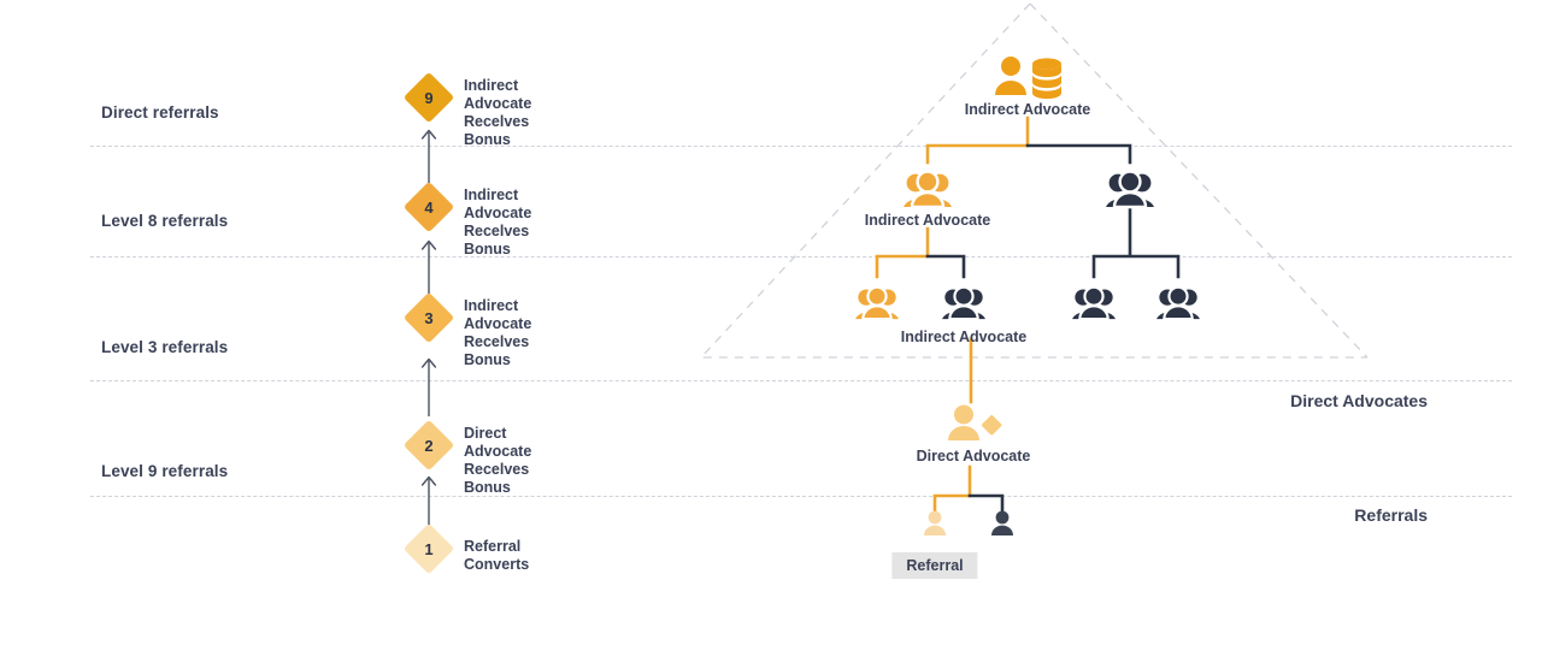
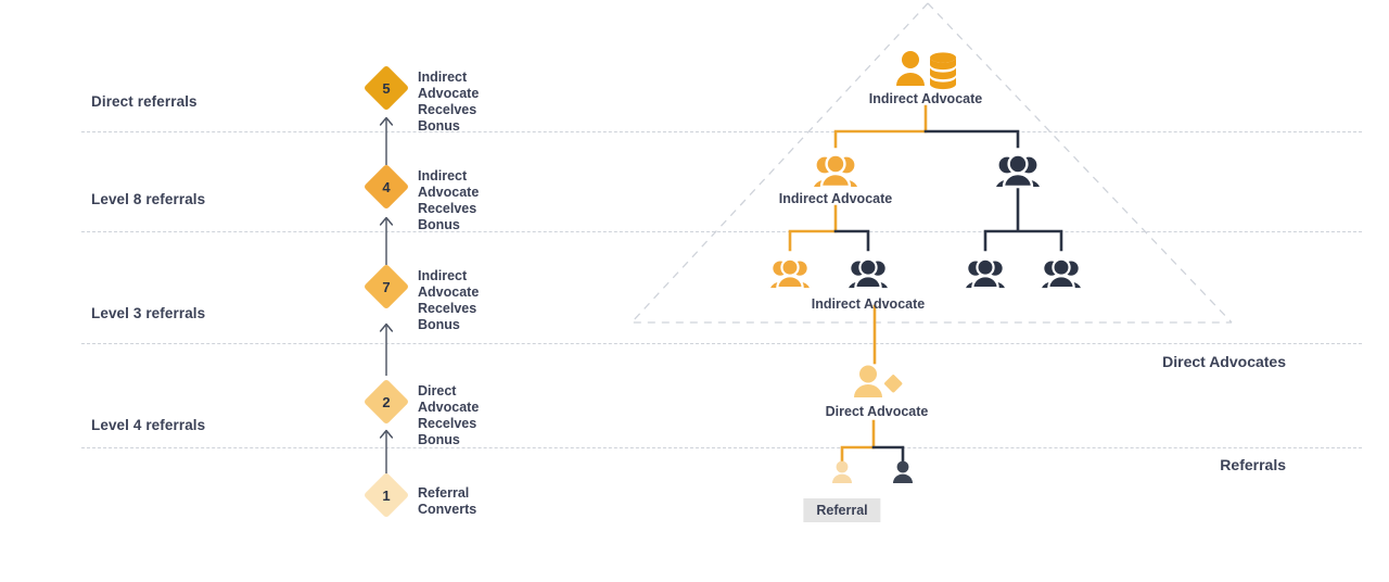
  Direct referrals
  Level 8 referrals
  Level 3 referrals
- Level 9 referrals
+ Level 4 referrals
- 9
+ 5
  Indirect Advocate
  Recelves Bonus
  4
  Indirect Advocate
  Recelves Bonus
- 3
+ 7
  Indirect Advocate
  Recelves Bonus
  2
  Direct Advocate
  Recelves Bonus
  1
  Referral Converts
  Direct Advocates
  Referrals
  Indirect Advocate
  Indirect Advocate
  Indirect Advocate
  Direct Advocate
  Referral
